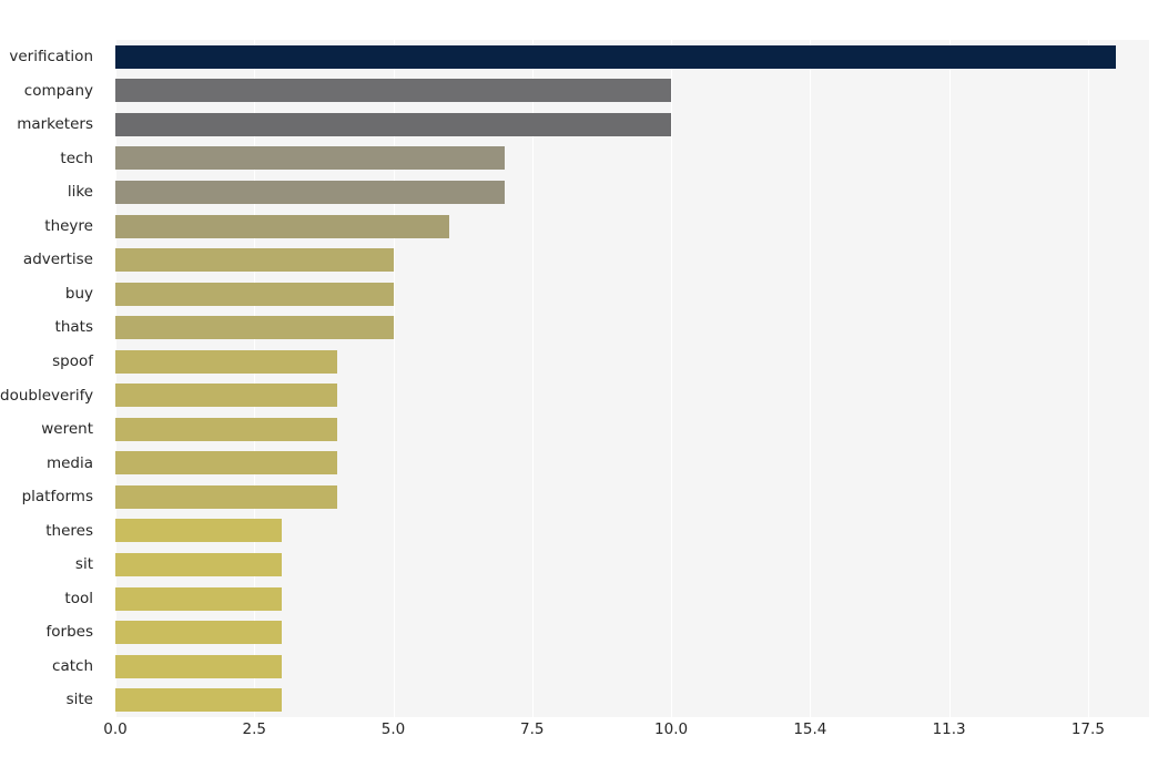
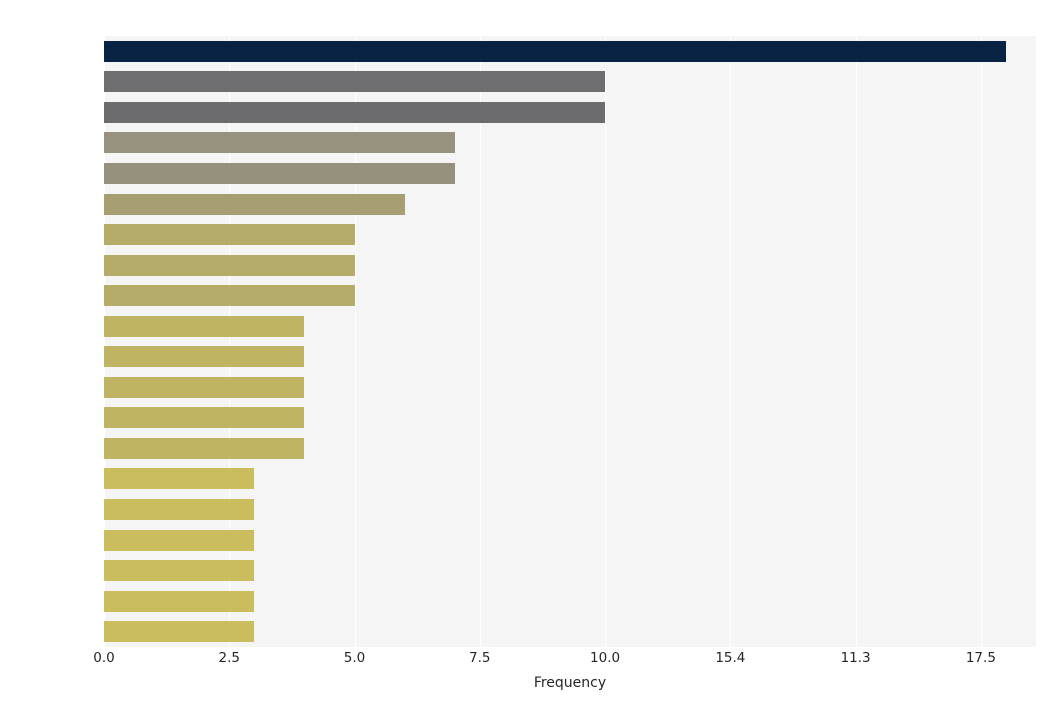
- verification
- company
- marketers
- tech
- like
- theyre
- advertise
- buy
- thats
- spoof
- doubleverify
- werent
- media
- platforms
- theres
- sit
- tool
- forbes
- catch
- site
  0.0
  2.5
  5.0
  7.5
  10.0
  15.4
  11.3
  17.5
+ Frequency
